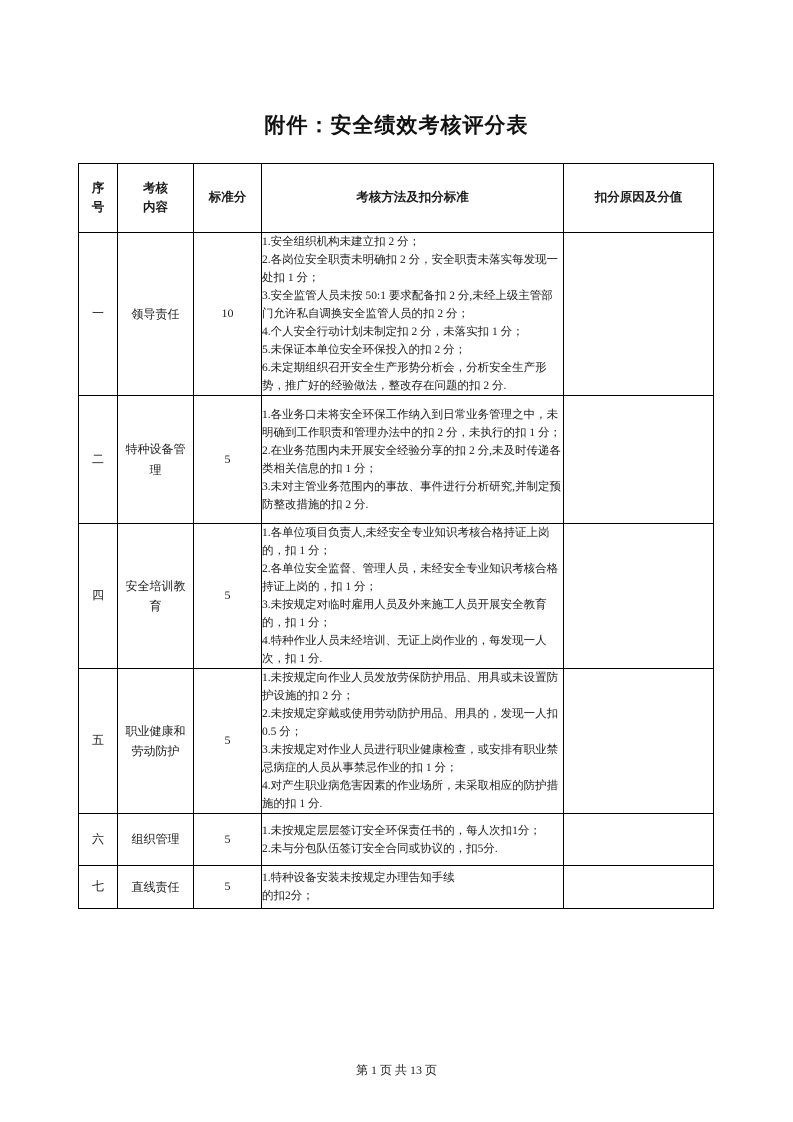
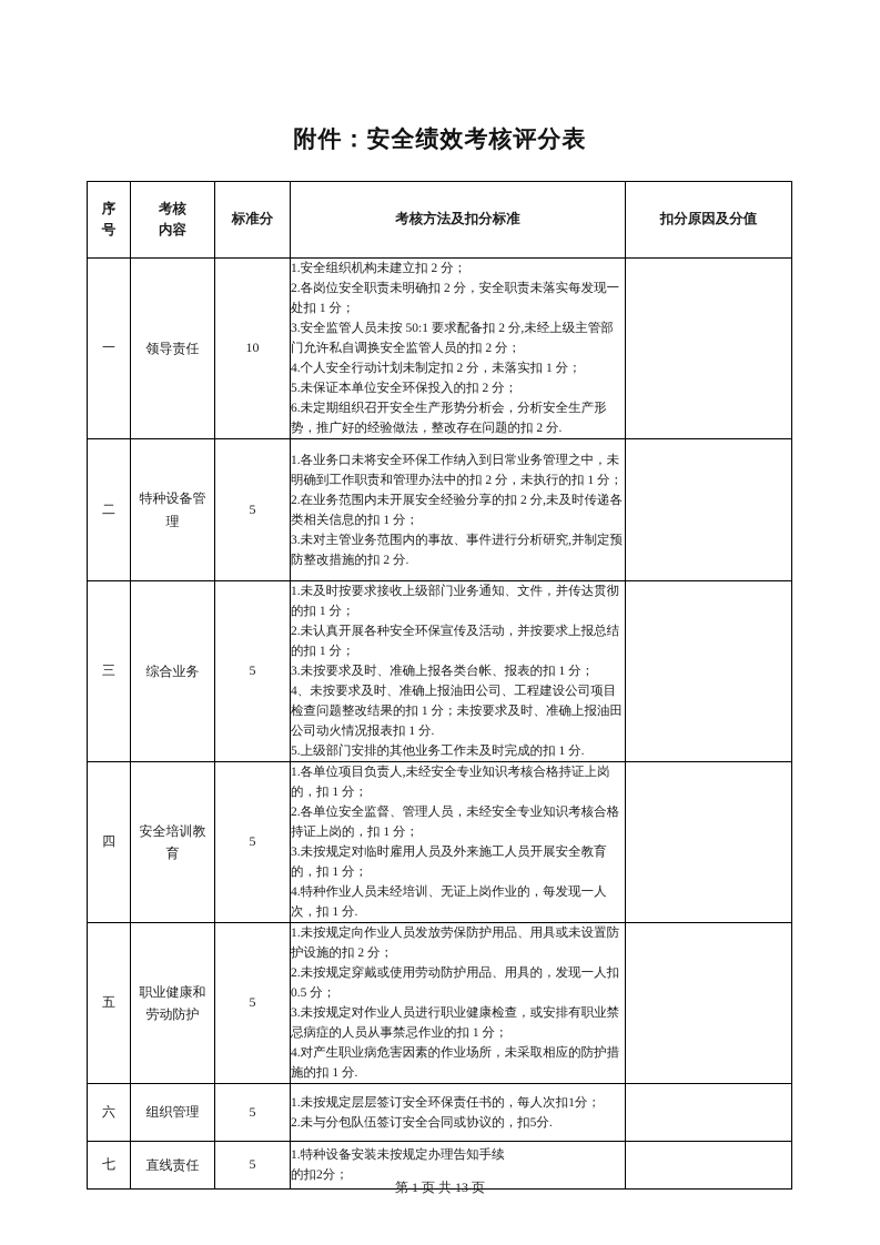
  附件：安全绩效考核评分表
  序号	考核内容	标准分	考核方法及扣分标准	扣分原因及分值
  一	领导责任	10	1.安全组织机构未建立扣 2 分； 2.各岗位安全职责未明确扣 2 分，安全职责未落实每发现一处扣 1 分； 3.安全监管人员未按 50:1 要求配备扣 2 分,未经上级主管部门允许私自调换安全监管人员的扣 2 分； 4.个人安全行动计划未制定扣 2 分，未落实扣 1 分； 5.未保证本单位安全环保投入的扣 2 分； 6.未定期组织召开安全生产形势分析会，分析安全生产形势，推广好的经验做法，整改存在问题的扣 2 分.
  二	特种设备管理	5	1.各业务口未将安全环保工作纳入到日常业务管理之中，未明确到工作职责和管理办法中的扣 2 分，未执行的扣 1 分； 2.在业务范围内未开展安全经验分享的扣 2 分,未及时传递各类相关信息的扣 1 分； 3.未对主管业务范围内的事故、事件进行分析研究,并制定预防整改措施的扣 2 分.
+ 三	综合业务	5	1.未及时按要求接收上级部门业务通知、文件，并传达贯彻的扣 1 分； 2.未认真开展各种安全环保宣传及活动，并按要求上报总结的扣 1 分； 3.未按要求及时、准确上报各类台帐、报表的扣 1 分； 4、未按要求及时、准确上报油田公司、工程建设公司项目检查问题整改结果的扣 1 分；未按要求及时、准确上报油田公司动火情况报表扣 1 分. 5.上级部门安排的其他业务工作未及时完成的扣 1 分.
  四	安全培训教育	5	1.各单位项目负责人,未经安全专业知识考核合格持证上岗的，扣 1 分； 2.各单位安全监督、管理人员，未经安全专业知识考核合格持证上岗的，扣 1 分； 3.未按规定对临时雇用人员及外来施工人员开展安全教育的，扣 1 分； 4.特种作业人员未经培训、无证上岗作业的，每发现一人次，扣 1 分.
  五	职业健康和劳动防护	5	1.未按规定向作业人员发放劳保防护用品、用具或未设置防护设施的扣 2 分； 2.未按规定穿戴或使用劳动防护用品、用具的，发现一人扣 0.5 分； 3.未按规定对作业人员进行职业健康检查，或安排有职业禁忌病症的人员从事禁忌作业的扣 1 分； 4.对产生职业病危害因素的作业场所，未采取相应的防护措施的扣 1 分.
  六	组织管理	5	1.未按规定层层签订安全环保责任书的，每人次扣1分； 2.未与分包队伍签订安全合同或协议的，扣5分.
  七	直线责任	5	1.特种设备安装未按规定办理告知手续 的扣2分；
  第 1 页 共 13 页
